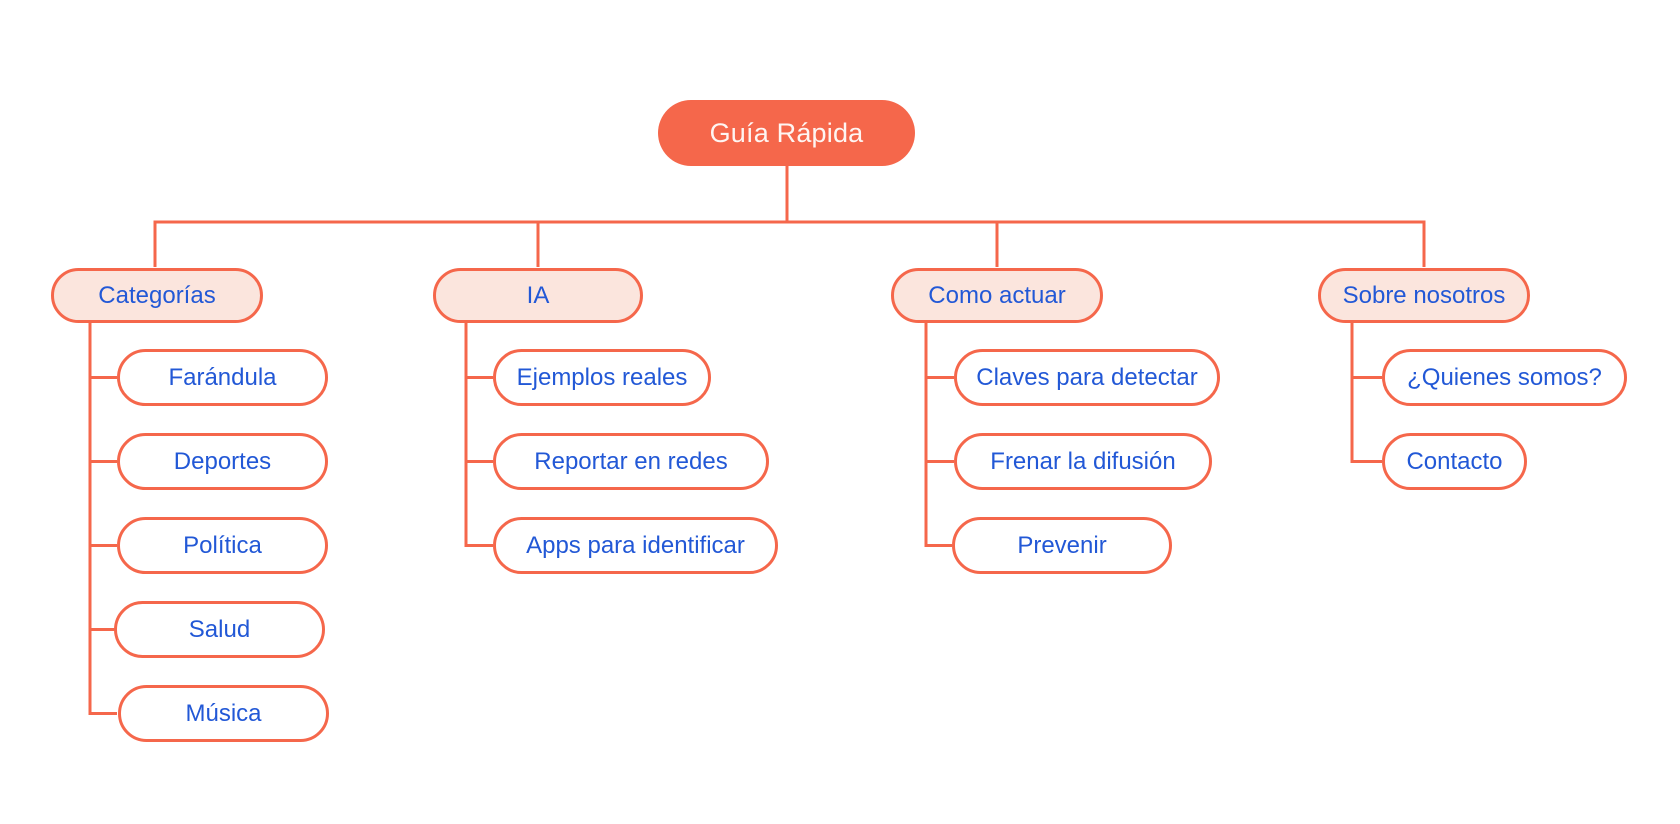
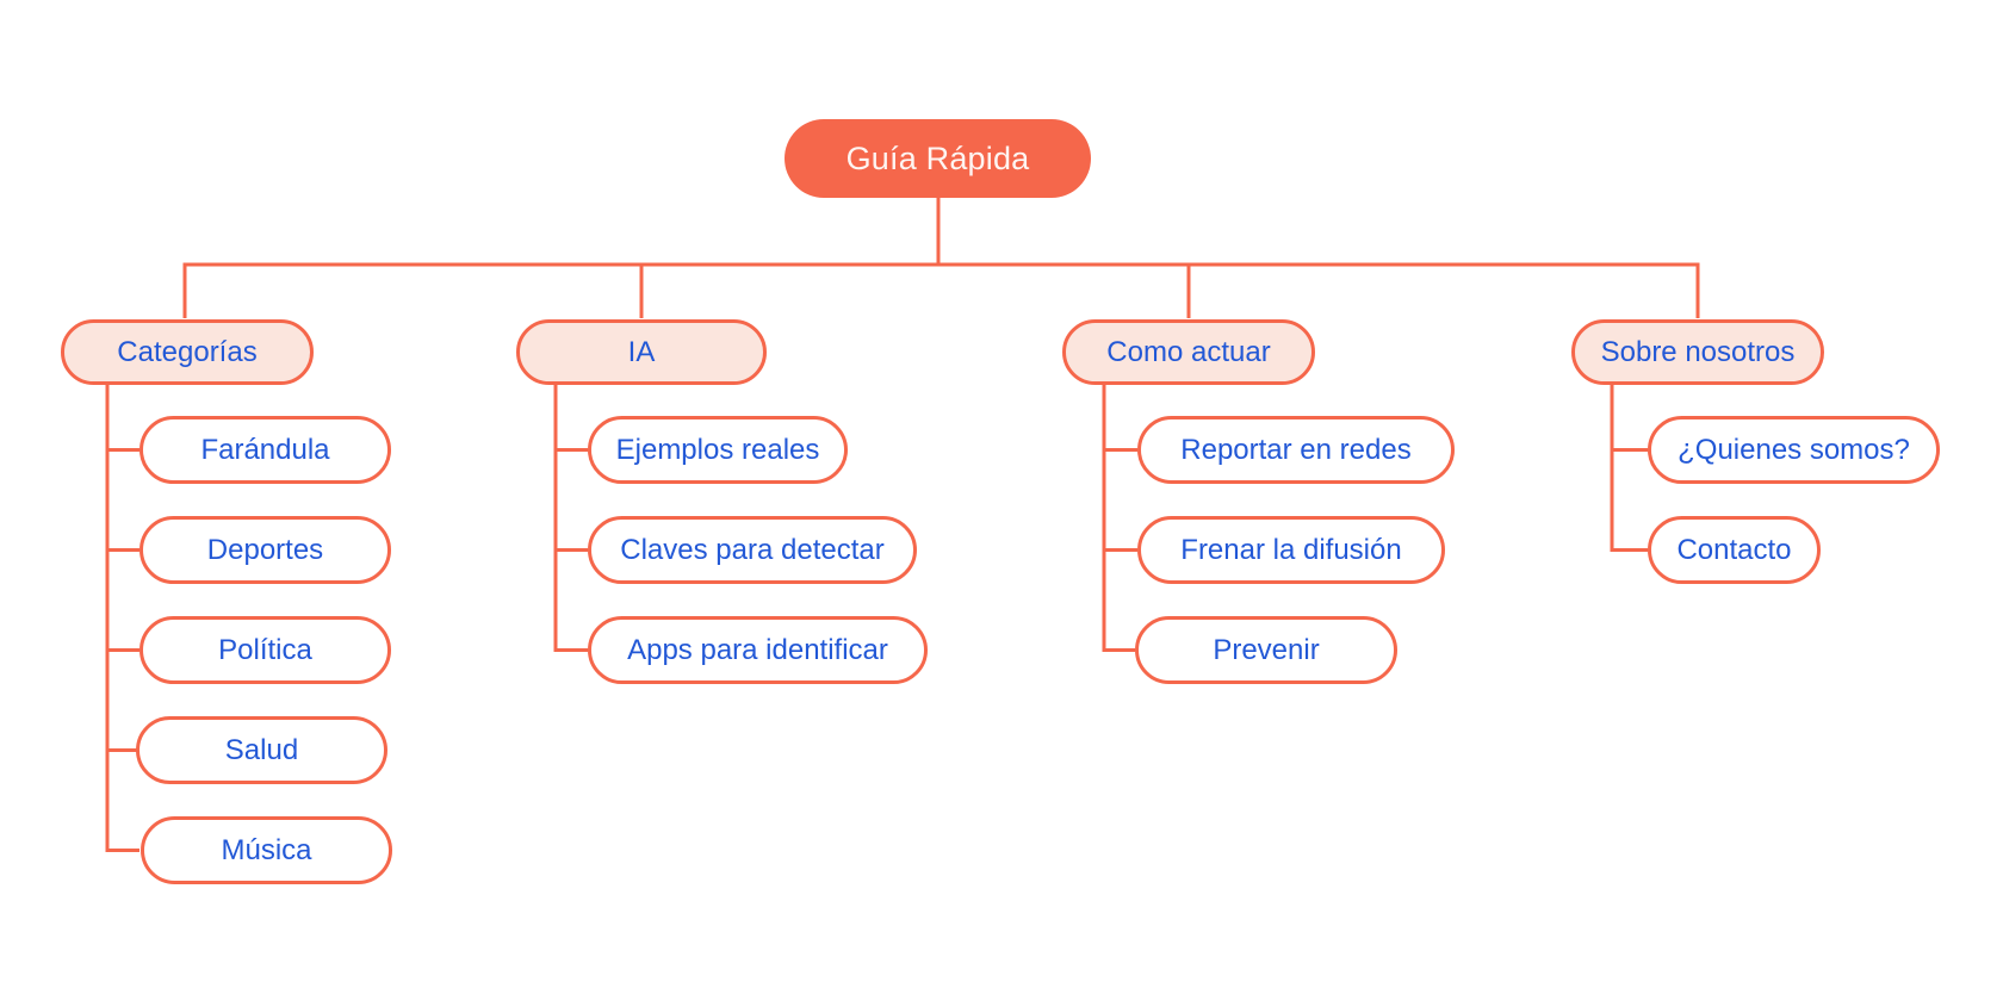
  Guía Rápida
  Categorías
  IA
  Como actuar
  Sobre nosotros
  Farándula
  Deportes
  Política
  Salud
  Música
  Ejemplos reales
- Reportar en redes
+ Claves para detectar
  Apps para identificar
- Claves para detectar
+ Reportar en redes
  Frenar la difusión
  Prevenir
  ¿Quienes somos?
  Contacto
